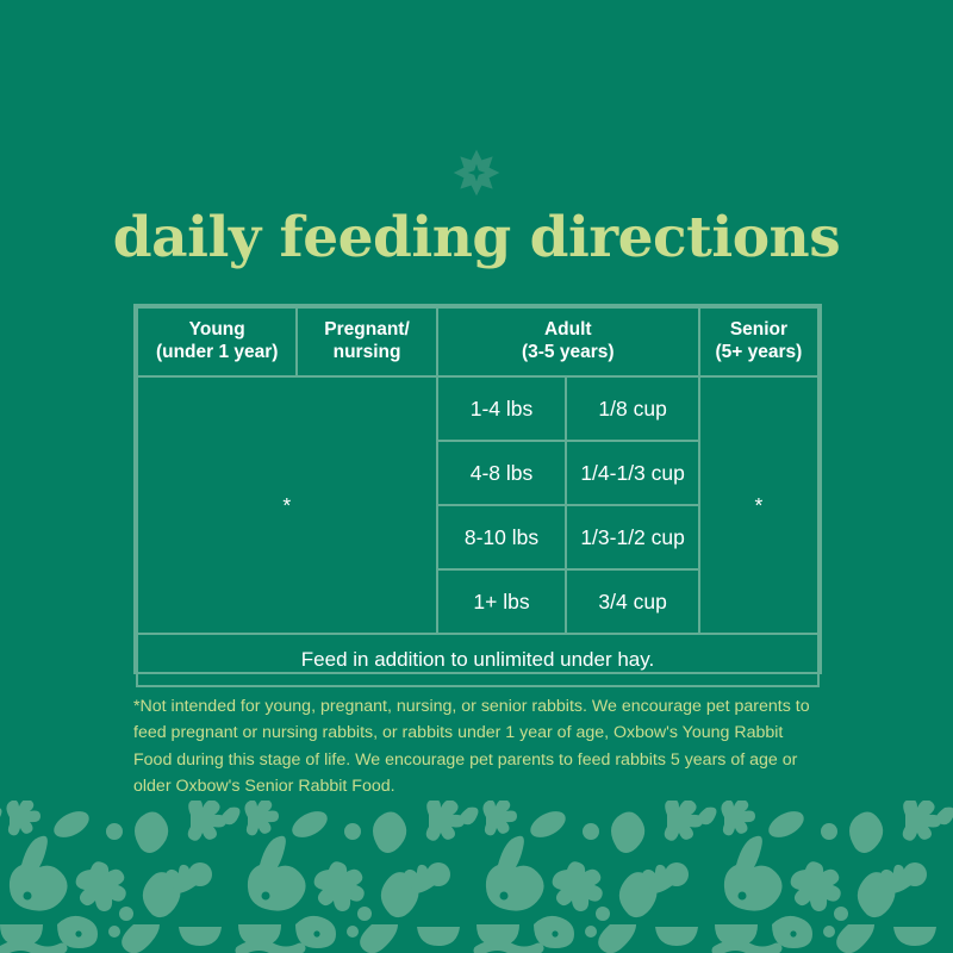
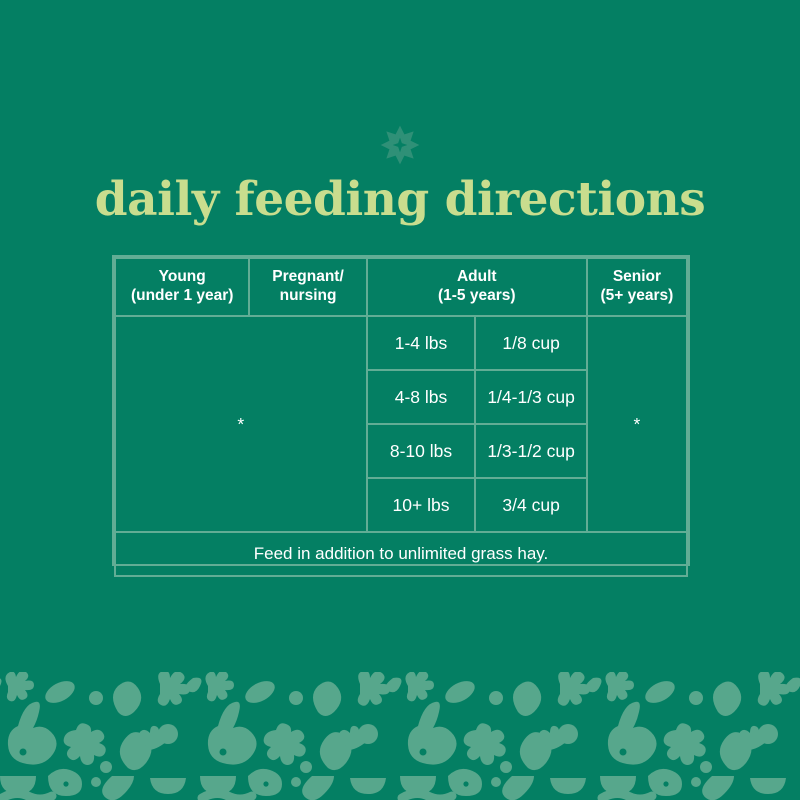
  daily feeding directions
- Young (under 1 year)	Pregnant/ nursing	Adult (3-5 years)	Senior (5+ years)
+ Young (under 1 year)	Pregnant/ nursing	Adult (1-5 years)	Senior (5+ years)
  *	1-4 lbs	1/8 cup	*
  4-8 lbs	1/4-1/3 cup
  8-10 lbs	1/3-1/2 cup
- 1+ lbs	3/4 cup
+ 10+ lbs	3/4 cup
- Feed in addition to unlimited under hay.
+ Feed in addition to unlimited grass hay.
- *Not intended for young, pregnant, nursing, or senior rabbits. We encourage pet parents to feed pregnant or nursing rabbits, or rabbits under 1 year of age, Oxbow's Young Rabbit Food during this stage of life. We encourage pet parents to feed rabbits 5 years of age or older Oxbow's Senior Rabbit Food.
